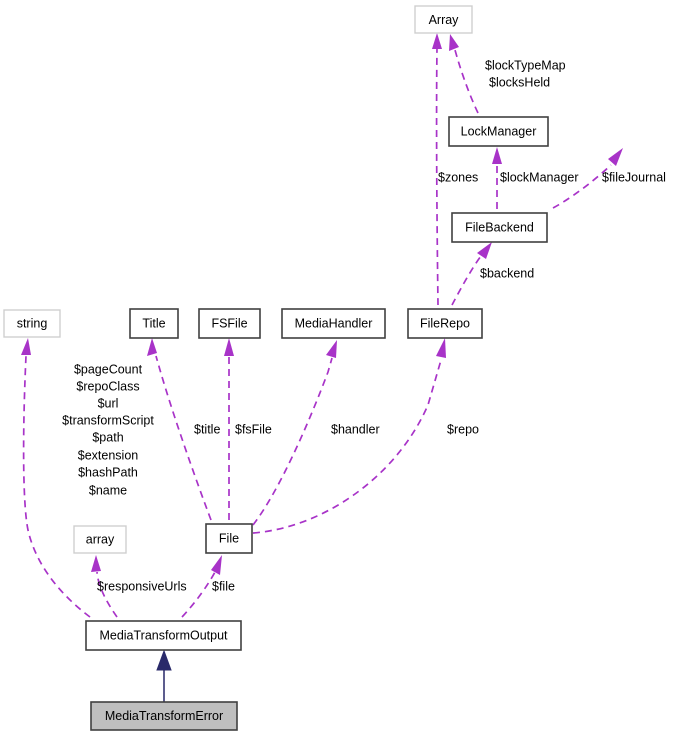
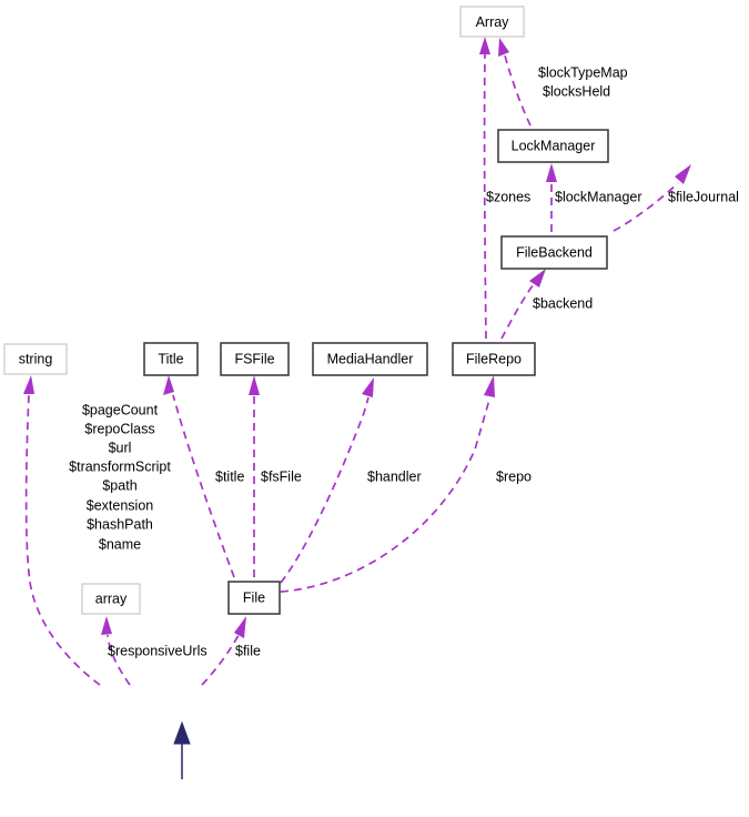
  Array
  LockManager
  FileBackend
  FileRepo
  string
  Title
  FSFile
  MediaHandler
  array
  File
- MediaTransformOutput
- MediaTransformError
  $lockTypeMap
  $locksHeld
  $zones
  $lockManager
  $fileJournal
  $backend
  $pageCount
  $repoClass
  $url
  $transformScript
  $path
  $extension
  $hashPath
  $name
  $title
  $fsFile
  $handler
  $repo
  $responsiveUrls
  $file
